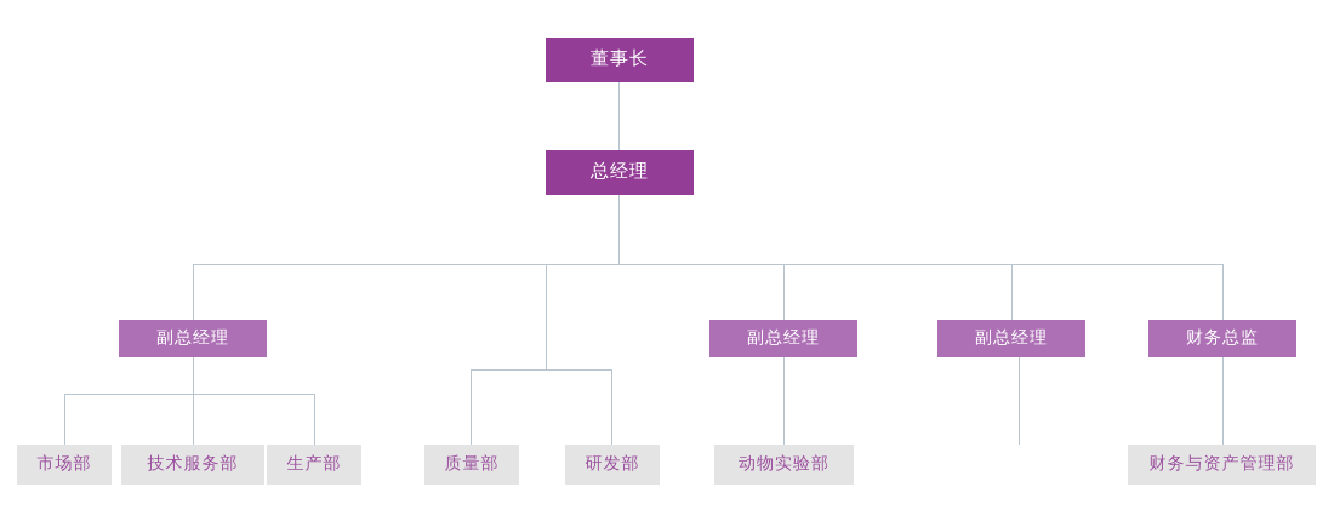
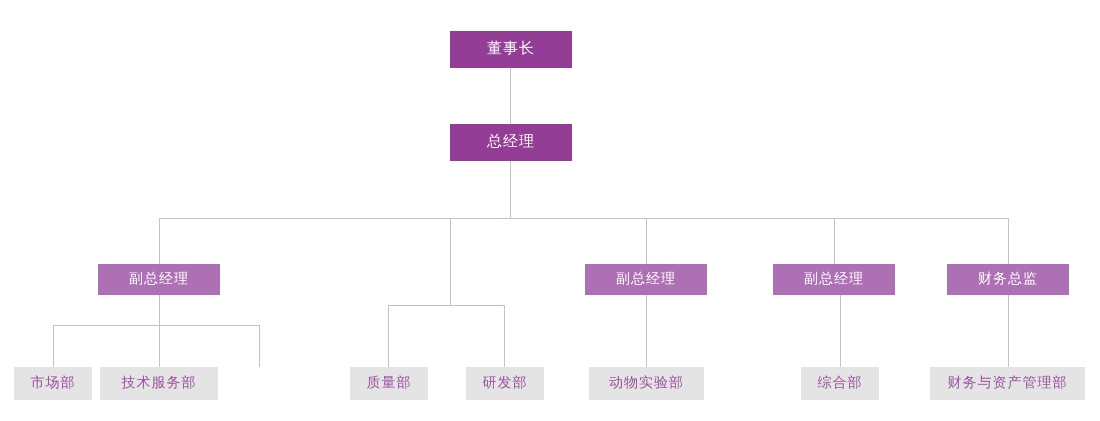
  董事长
  总经理
  副总经理
  副总经理
  副总经理
  财务总监
  市场部
  技术服务部
- 生产部
  质量部
  研发部
  动物实验部
+ 综合部
  财务与资产管理部
